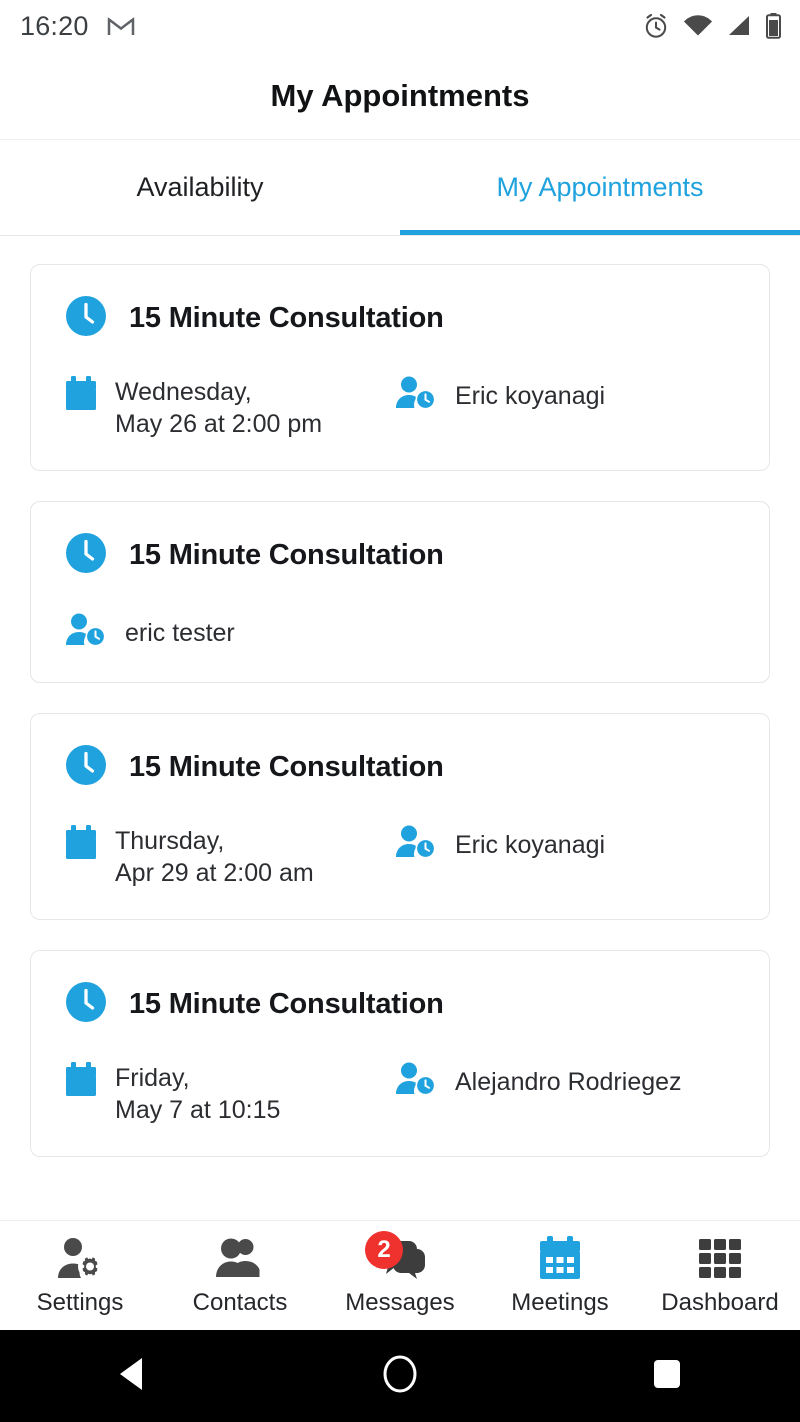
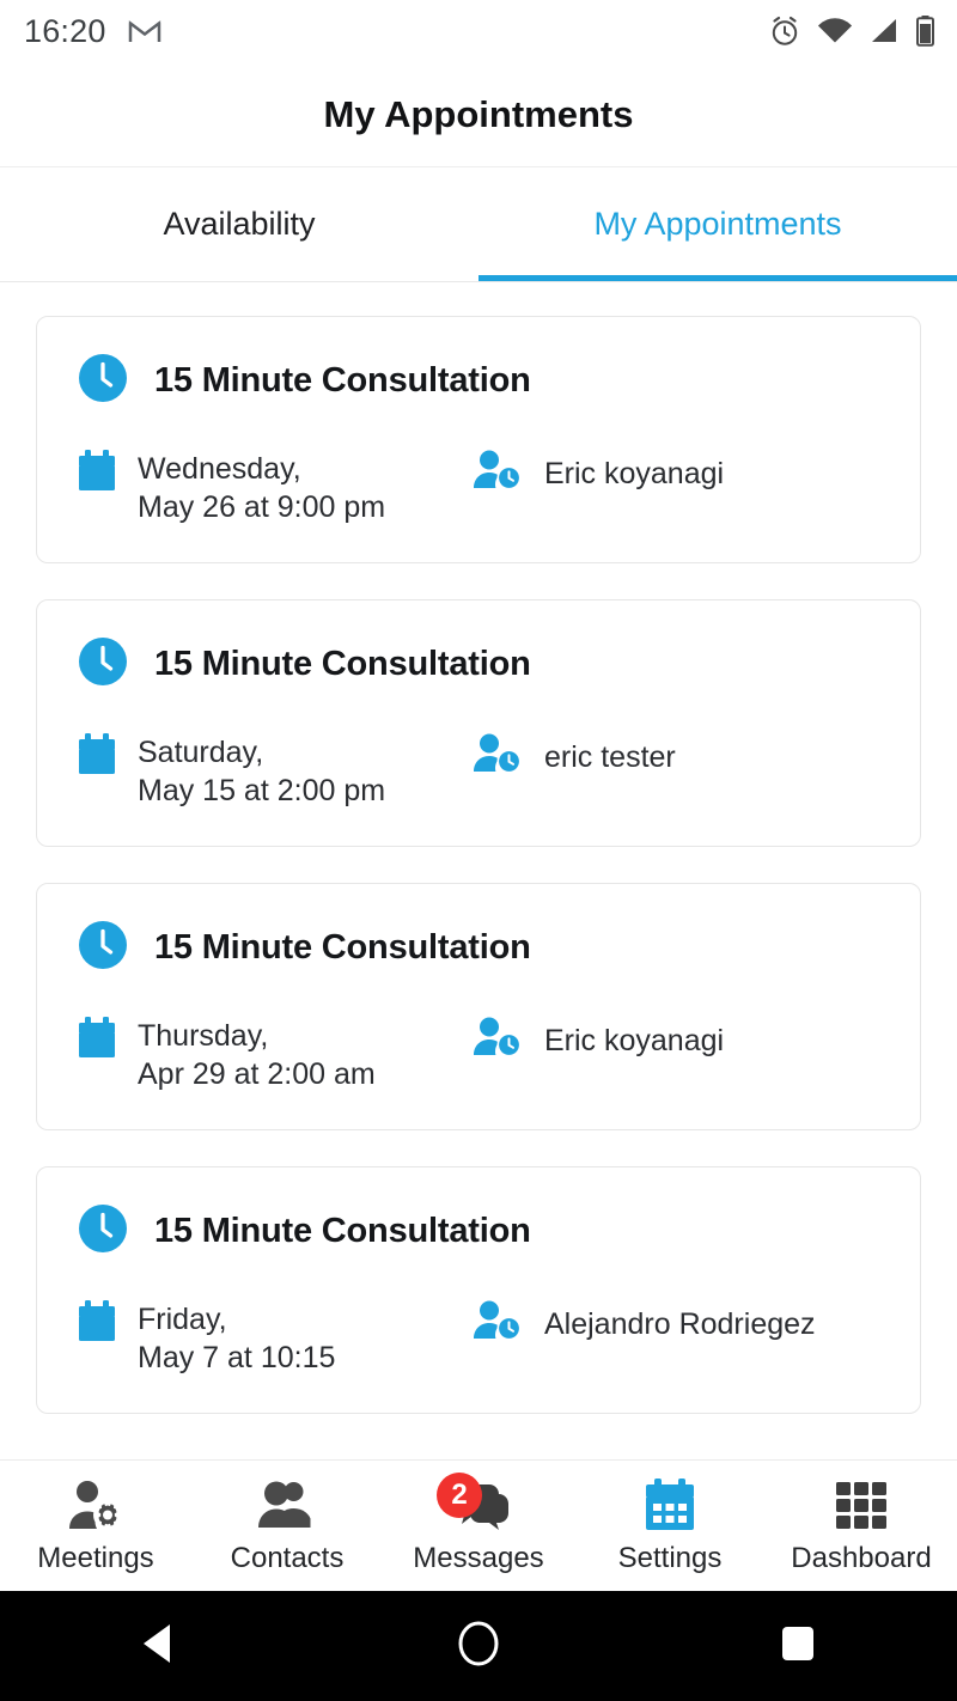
  16:20
  My Appointments
  Availability
  My Appointments
  15 Minute Consultation
  Wednesday,
- May 26 at 2:00 pm
+ May 26 at 9:00 pm
  Eric koyanagi
  15 Minute Consultation
+ Saturday,
+ May 15 at 2:00 pm
  eric tester
  15 Minute Consultation
  Thursday,
  Apr 29 at 2:00 am
  Eric koyanagi
  15 Minute Consultation
  Friday,
  May 7 at 10:15
  Alejandro Rodriegez
- Settings
+ Meetings
  Contacts
  2
  Messages
- Meetings
+ Settings
  Dashboard
